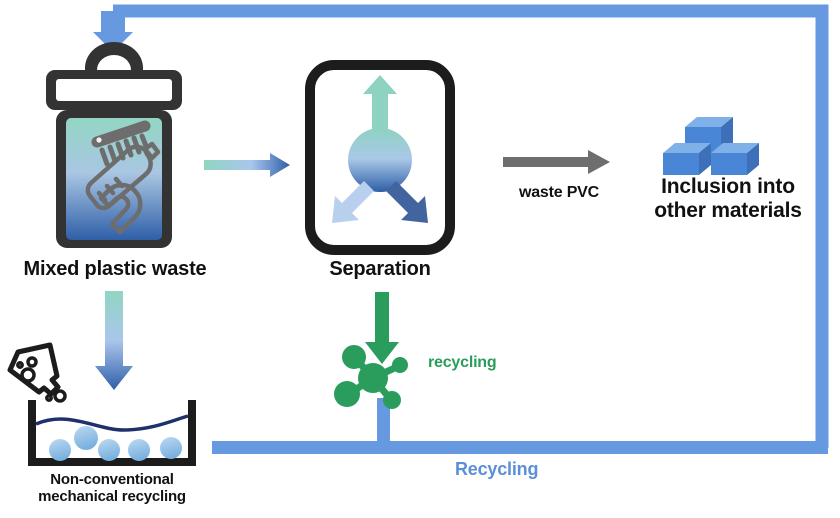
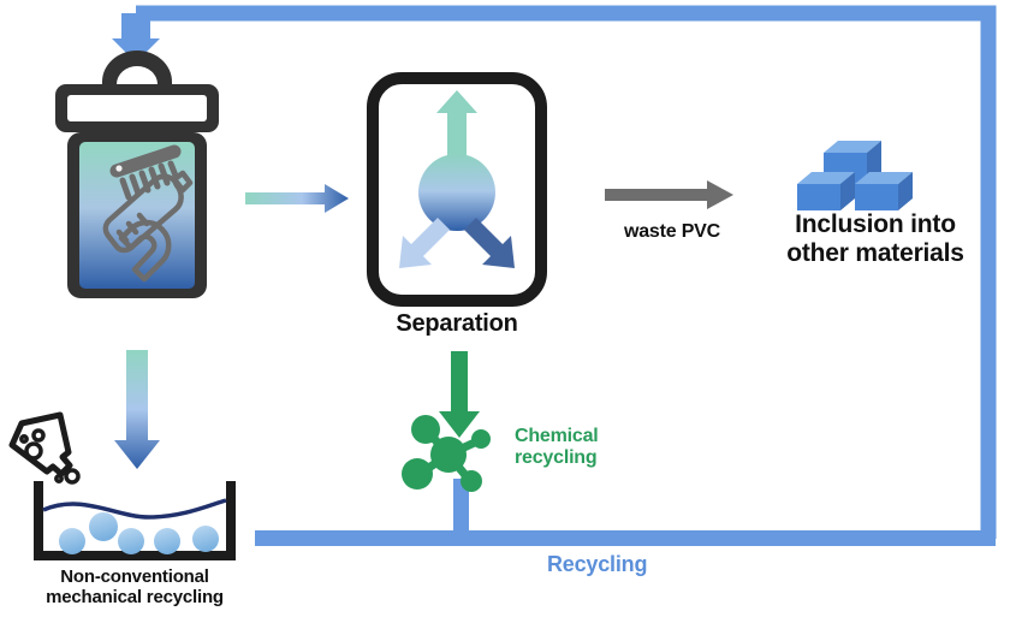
- Mixed plastic waste
  Separation
  waste PVC
  Inclusion into
  other materials
+ Chemical
  recycling
  Non-conventional
  mechanical recycling
  Recycling
